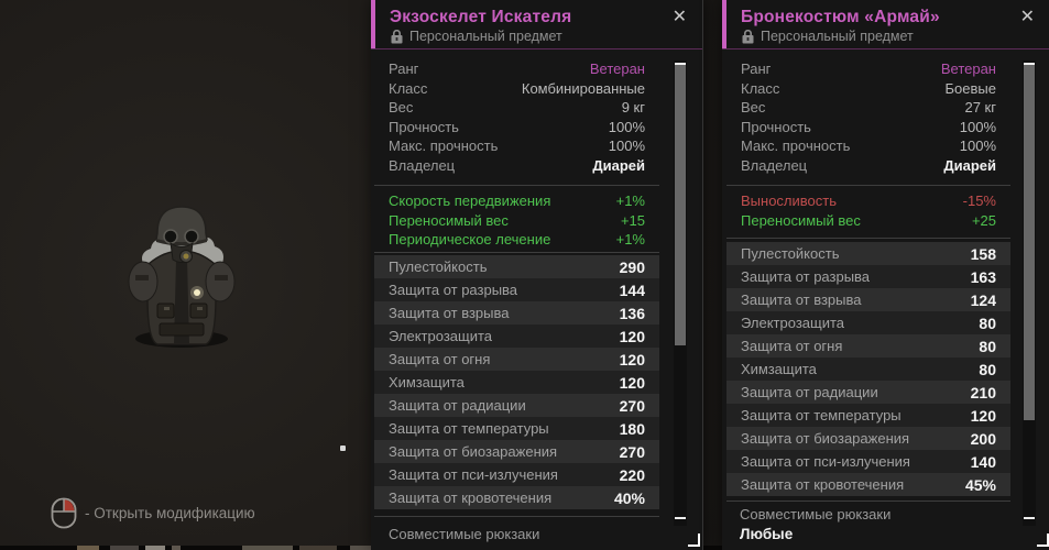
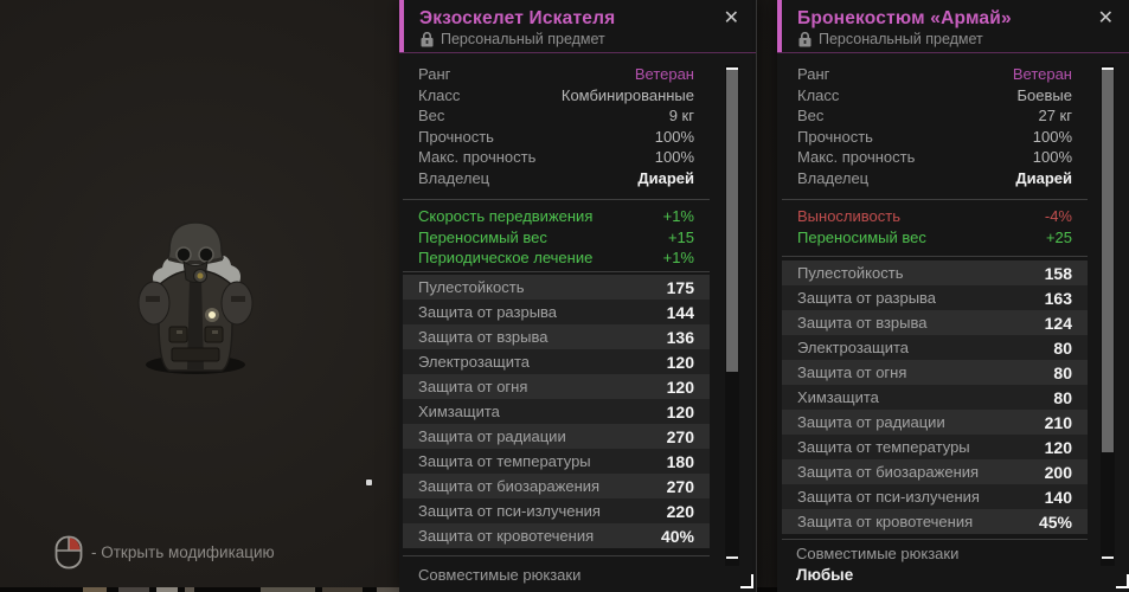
  - Открыть модификацию
  Экзоскелет Искателя
  Персональный предмет
  ✕
  Ранг
  Ветеран
  Класс
  Комбинированные
  Вес
  9 кг
  Прочность
  100%
  Макс. прочность
  100%
  Владелец
  Диарей
  Скорость передвижения
  +1%
  Переносимый вес
  +15
  Периодическое лечение
  +1%
  Пулестойкость
- 290
+ 175
  Защита от разрыва
  144
  Защита от взрыва
  136
  Электрозащита
  120
  Защита от огня
  120
  Химзащита
  120
  Защита от радиации
  270
  Защита от температуры
  180
  Защита от биозаражения
  270
  Защита от пси-излучения
  220
  Защита от кровотечения
  40%
  Совместимые рюкзаки
  Бронекостюм «Армай»
  Персональный предмет
  ✕
  Ранг
  Ветеран
  Класс
  Боевые
  Вес
  27 кг
  Прочность
  100%
  Макс. прочность
  100%
  Владелец
  Диарей
  Выносливость
- -15%
+ -4%
  Переносимый вес
  +25
  Пулестойкость
  158
  Защита от разрыва
  163
  Защита от взрыва
  124
  Электрозащита
  80
  Защита от огня
  80
  Химзащита
  80
  Защита от радиации
  210
  Защита от температуры
  120
  Защита от биозаражения
  200
  Защита от пси-излучения
  140
  Защита от кровотечения
  45%
  Совместимые рюкзаки
  Любые
